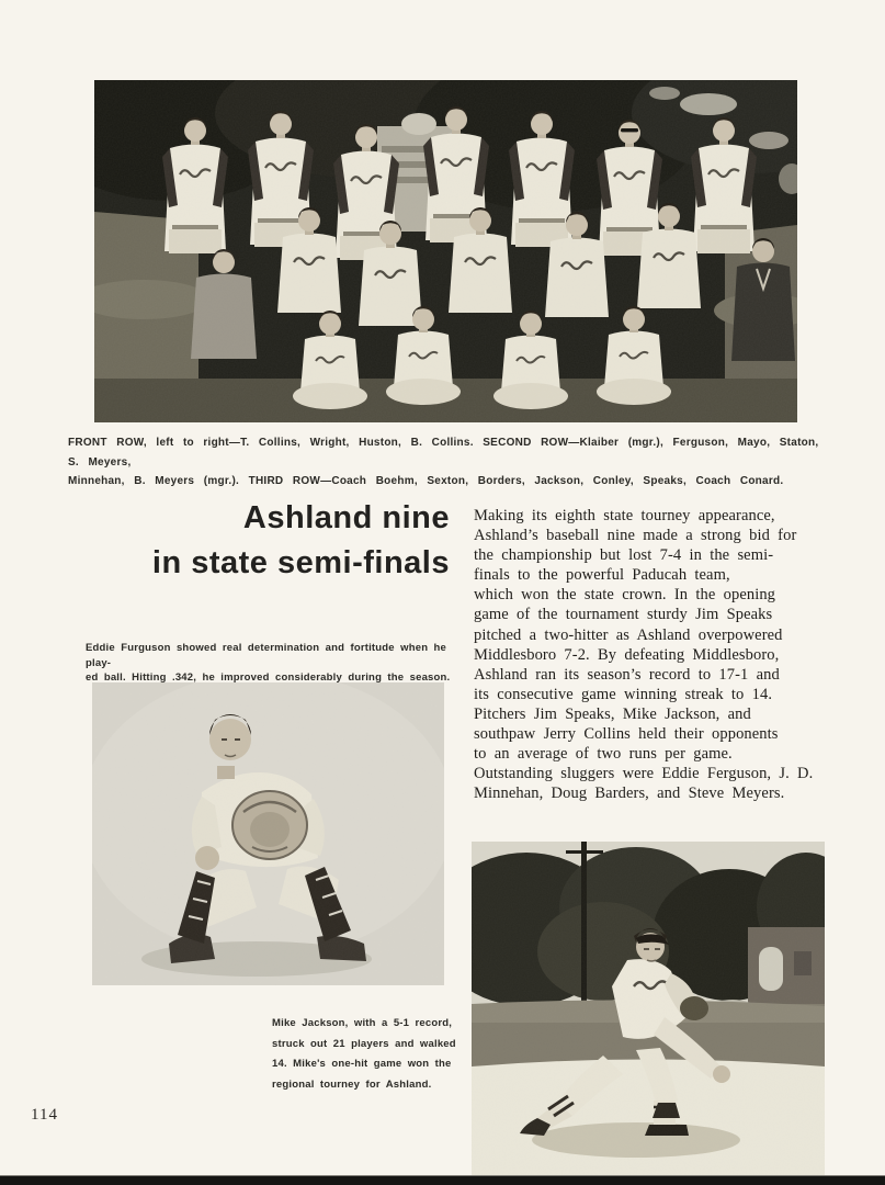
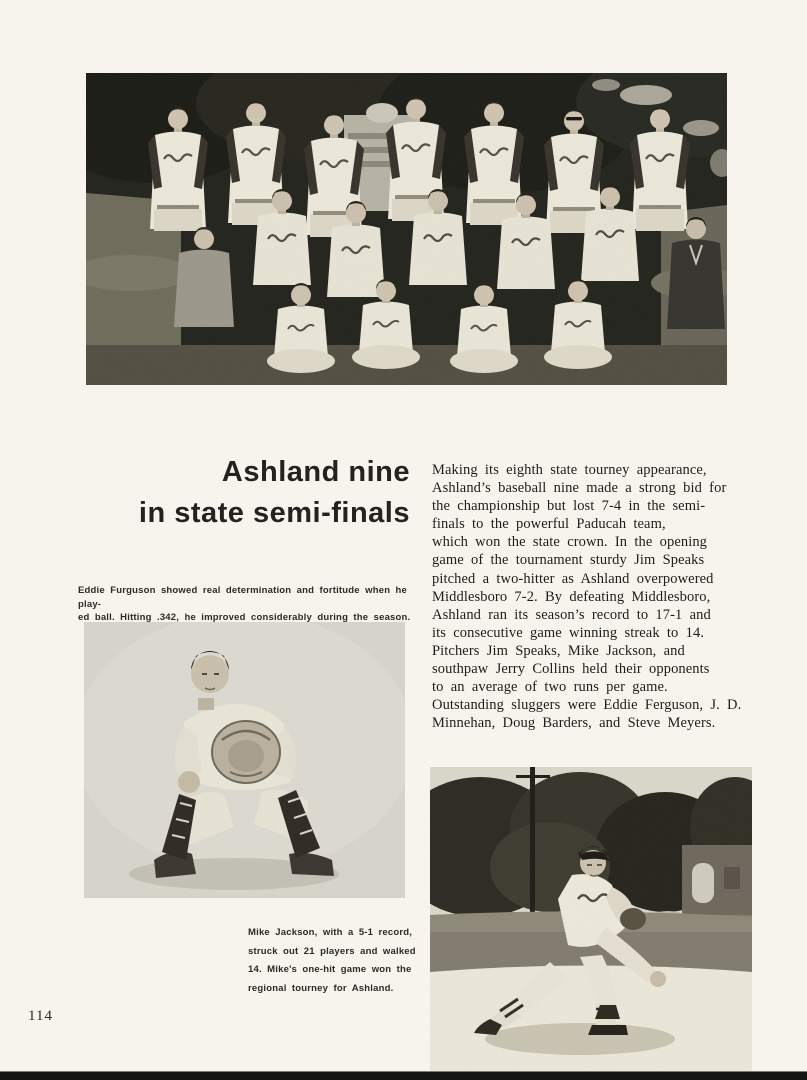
- FRONT ROW, left to right—T. Collins, Wright, Huston, B. Collins. SECOND ROW—Klaiber (mgr.), Ferguson, Mayo, Staton, S. Meyers,
- Minnehan, B. Meyers (mgr.). THIRD ROW—Coach Boehm, Sexton, Borders, Jackson, Conley, Speaks, Coach Conard.
  Ashland nine
  in state semi-finals
  Eddie Furguson showed real determination and fortitude when he play-
  ed ball. Hitting .342, he improved considerably during the season.
  Making its eighth state tourney appearance,
  Ashland’s baseball nine made a strong bid for
  the championship but lost 7-4 in the semi-
  finals to the powerful Paducah team,
  which won the state crown. In the opening
  game of the tournament sturdy Jim Speaks
  pitched a two-hitter as Ashland overpowered
  Middlesboro 7-2. By defeating Middlesboro,
  Ashland ran its season’s record to 17-1 and
  its consecutive game winning streak to 14.
  Pitchers Jim Speaks, Mike Jackson, and
  southpaw Jerry Collins held their opponents
  to an average of two runs per game.
  Outstanding sluggers were Eddie Ferguson, J. D.
  Minnehan, Doug Barders, and Steve Meyers.
  Mike Jackson, with a 5-1 record,
  struck out 21 players and walked
  14. Mike's one-hit game won the
  regional tourney for Ashland.
  114
